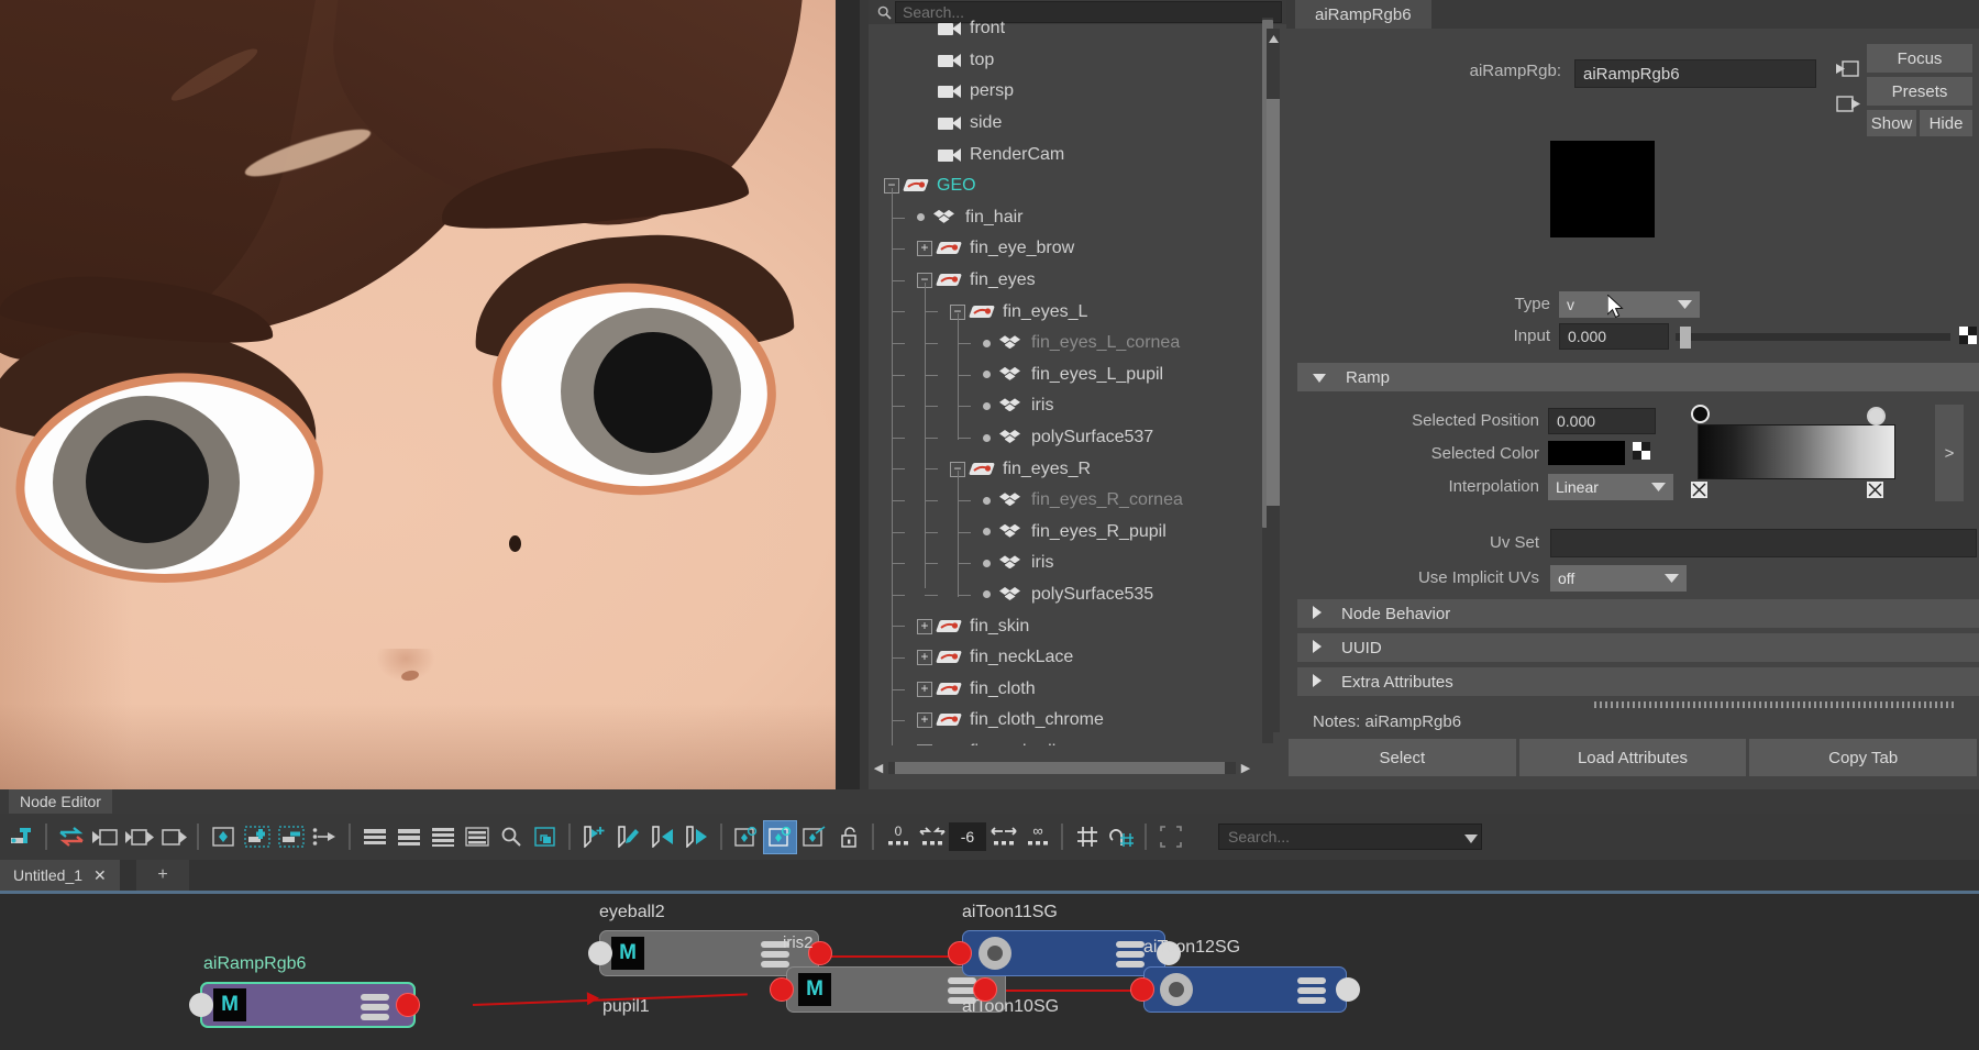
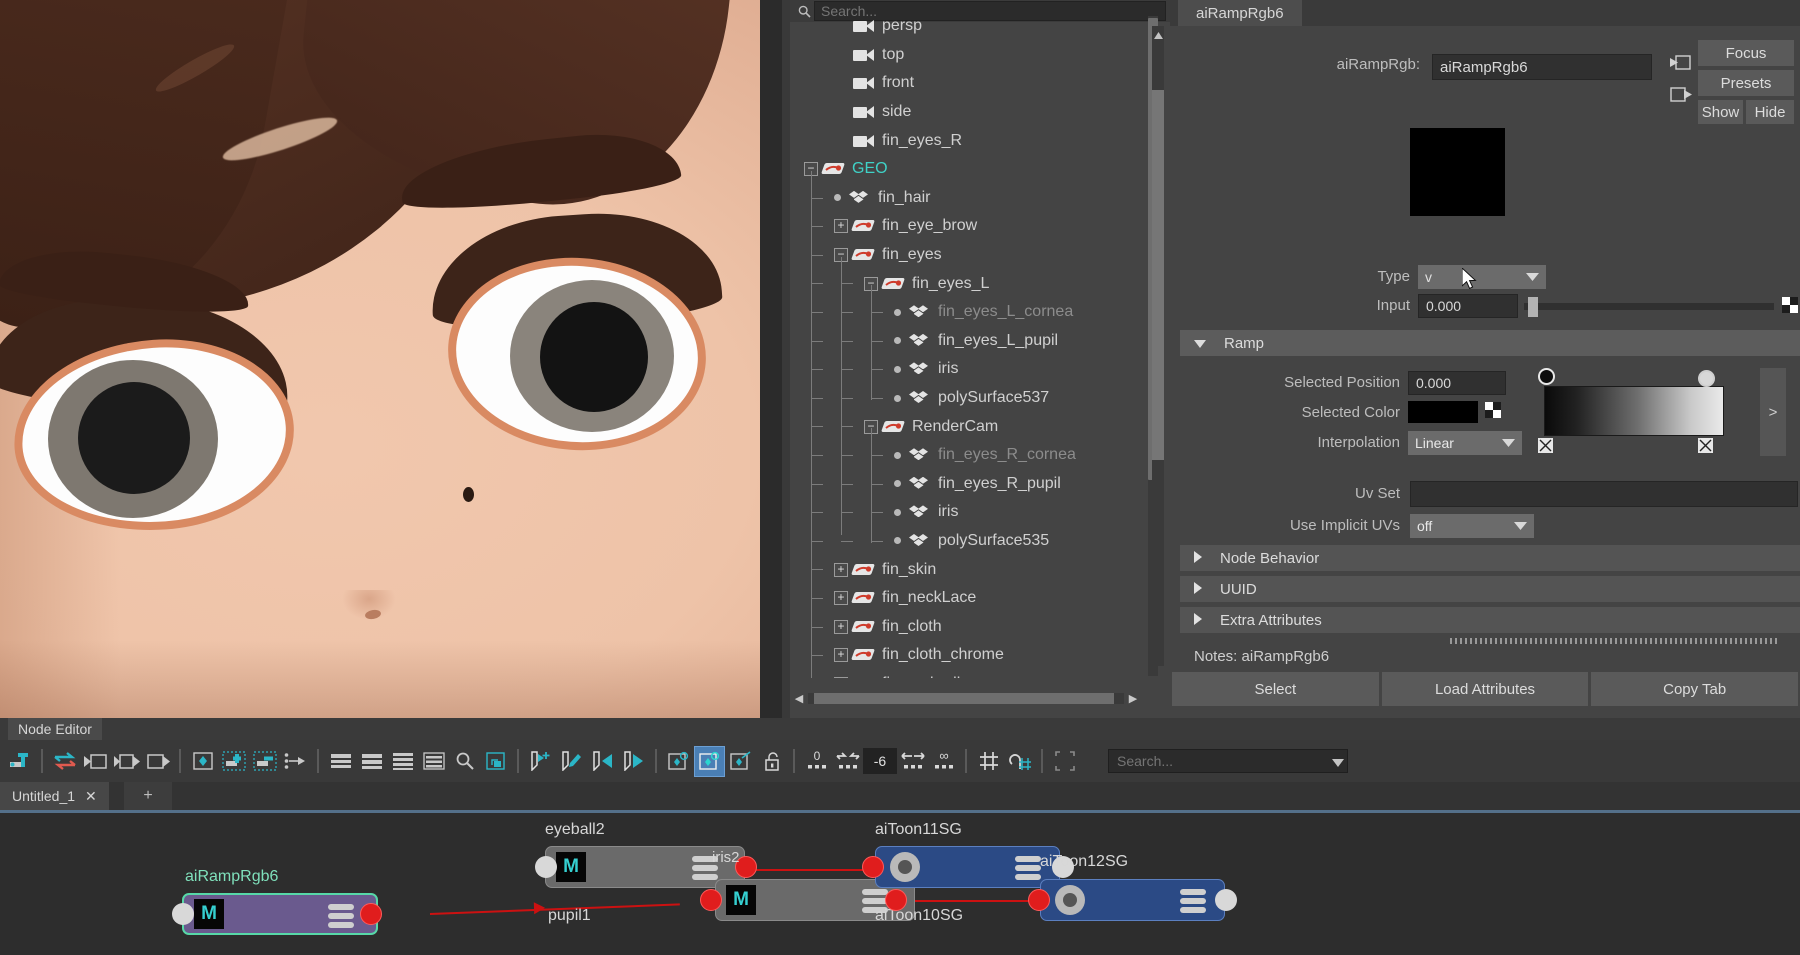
  Search...
- front
+ persp
  top
- persp
+ front
  side
- RenderCam
+ fin_eyes_R
  −
  GEO
  fin_hair
  +
  fin_eye_brow
  −
  fin_eyes
  −
  fin_eyes_L
  fin_eyes_L_cornea
  fin_eyes_L_pupil
  iris
  polySurface537
  −
- fin_eyes_R
+ RenderCam
  fin_eyes_R_cornea
  fin_eyes_R_pupil
  iris
  polySurface535
  +
  fin_skin
  +
  fin_neckLace
  +
  fin_cloth
  +
  fin_cloth_chrome
  ◀
  ▶
  aiRampRgb6
  aiRampRgb:
  aiRampRgb6
  Focus
  Presets
  Show
  Hide
  Type
  v
  Input
  0.000
  Ramp
  Selected Position
  0.000
  Selected Color
  Interpolation
  Linear
  >
  Uv Set
  Use Implicit UVs
  off
  Node Behavior
  UUID
  Extra Attributes
  Notes: aiRampRgb6
  Select
  Load Attributes
  Copy Tab
  Node Editor
  0
  -6
  ∞
  Search...
  Untitled_1
  ✕
  +
  aiRampRgb6
  M
  eyeball2
  M
  iris2
  M
  pupil1
  aiToon11SG
  aiToon12SG
  aiToon10SG
